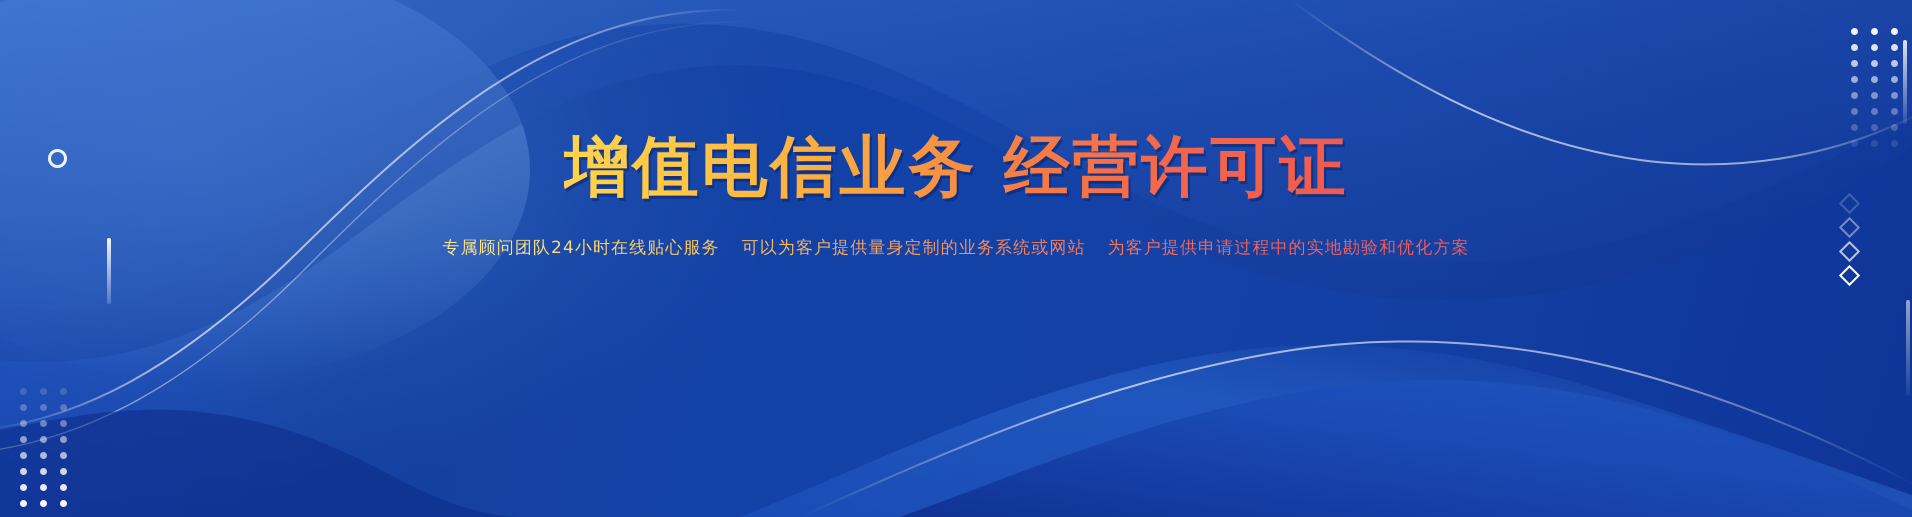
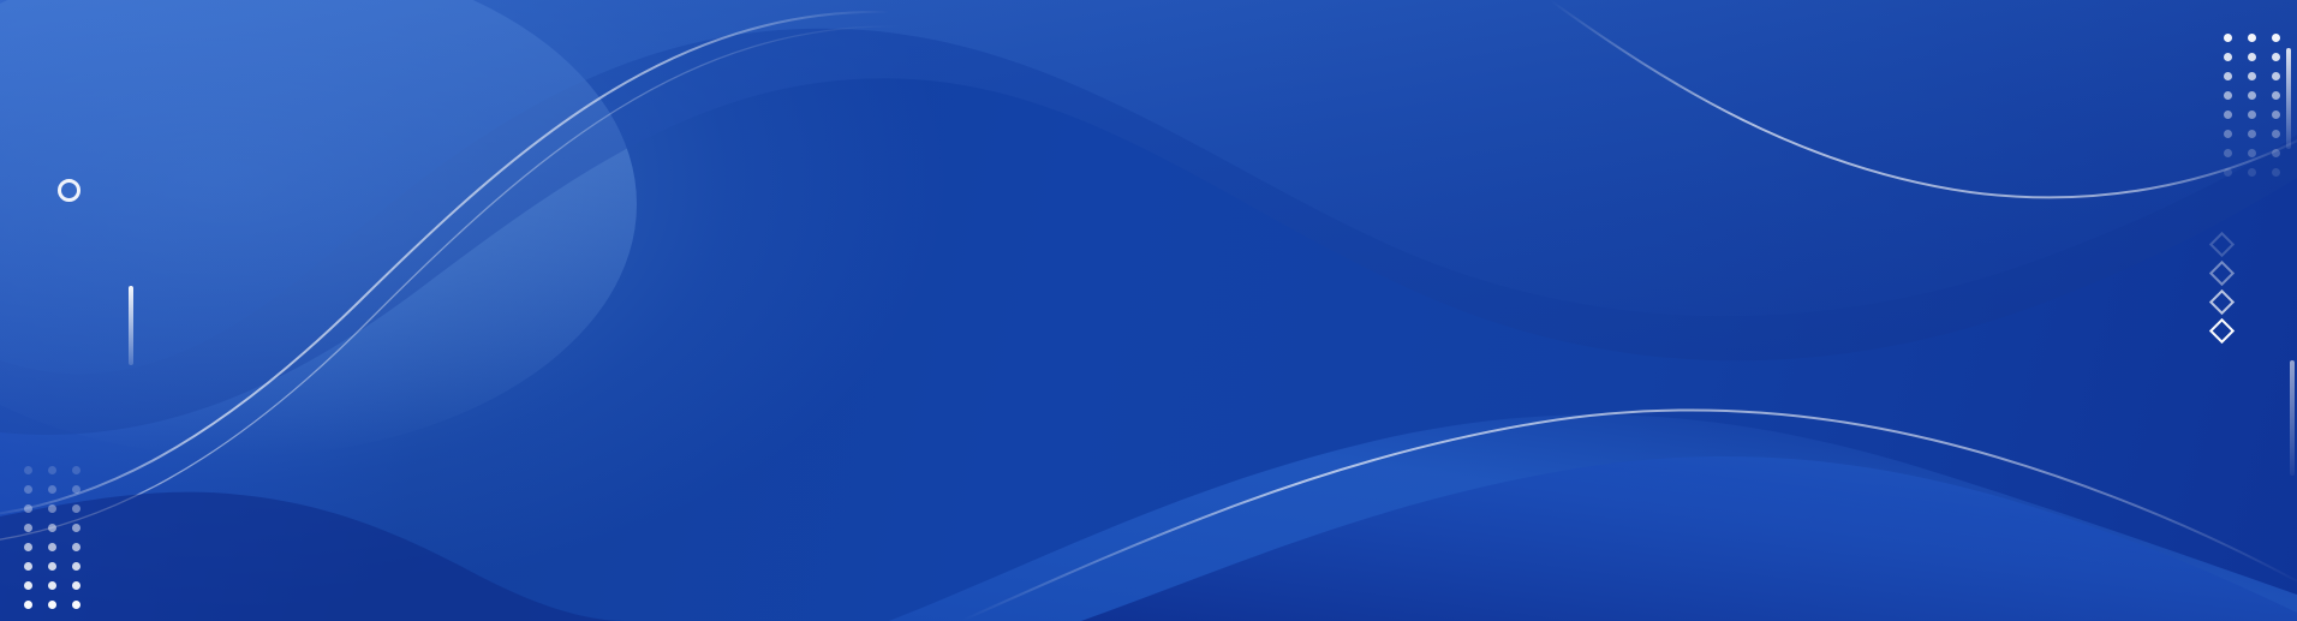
- 增值电信业务 经营许可证
- 专属顾问团队24小时在线贴心服务 可以为客户提供量身定制的业务系统或网站 为客户提供申请过程中的实地勘验和优化方案
